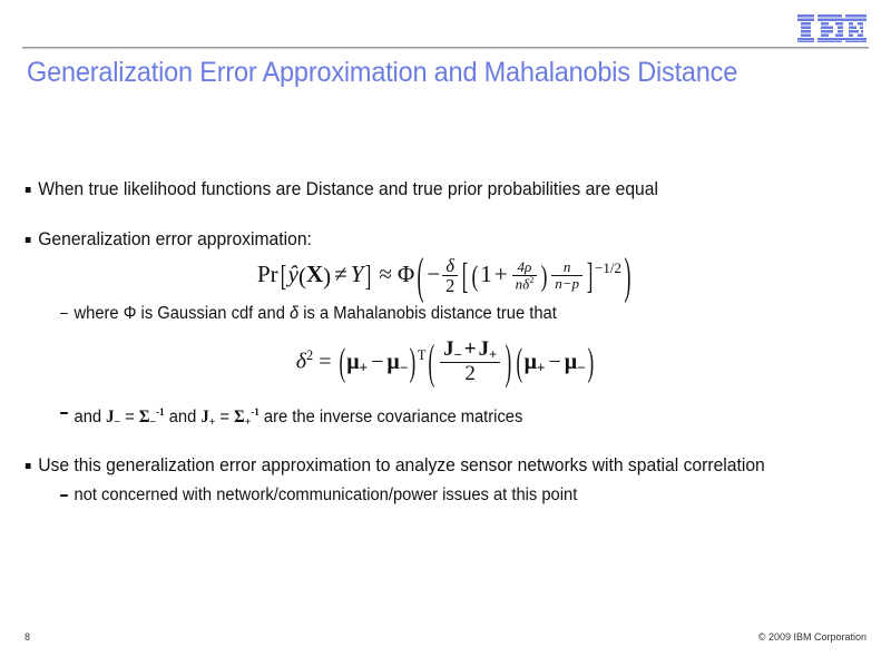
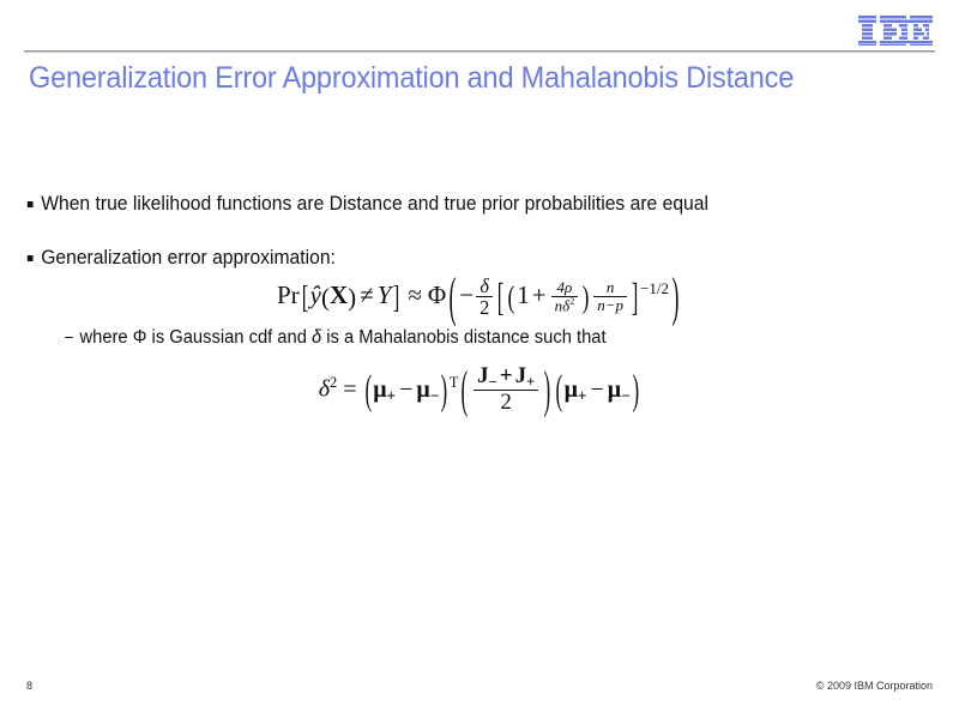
  Generalization Error Approximation and Mahalanobis Distance
  When true likelihood functions are Distance and true prior probabilities are equal
  Generalization error approximation:
  Pr[ŷ(X) ≠ Y] ≈ Φ(−
  δ
  2
  [(1+
  4ρ
  nδ2
  )
  n
  n−p
  ]−1/2 )
- where Φ is Gaussian cdf and δ is a Mahalanobis distance true that
+ where Φ is Gaussian cdf and δ is a Mahalanobis distance such that
  δ2 = (μ+ − μ−)T(
  J− +J+
  2
  )(μ+ − μ−)
- and J− = Σ−-1 and J+ = Σ+-1 are the inverse covariance matrices
- Use this generalization error approximation to analyze sensor networks with spatial correlation
- not concerned with network/communication/power issues at this point
  8
  © 2009 IBM Corporation
